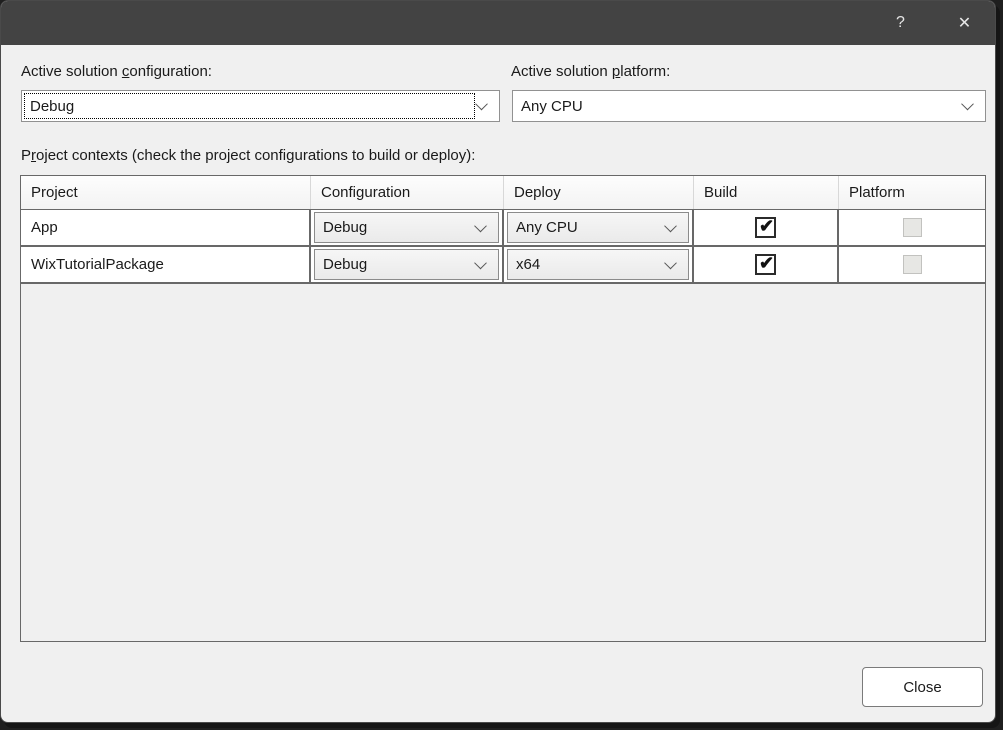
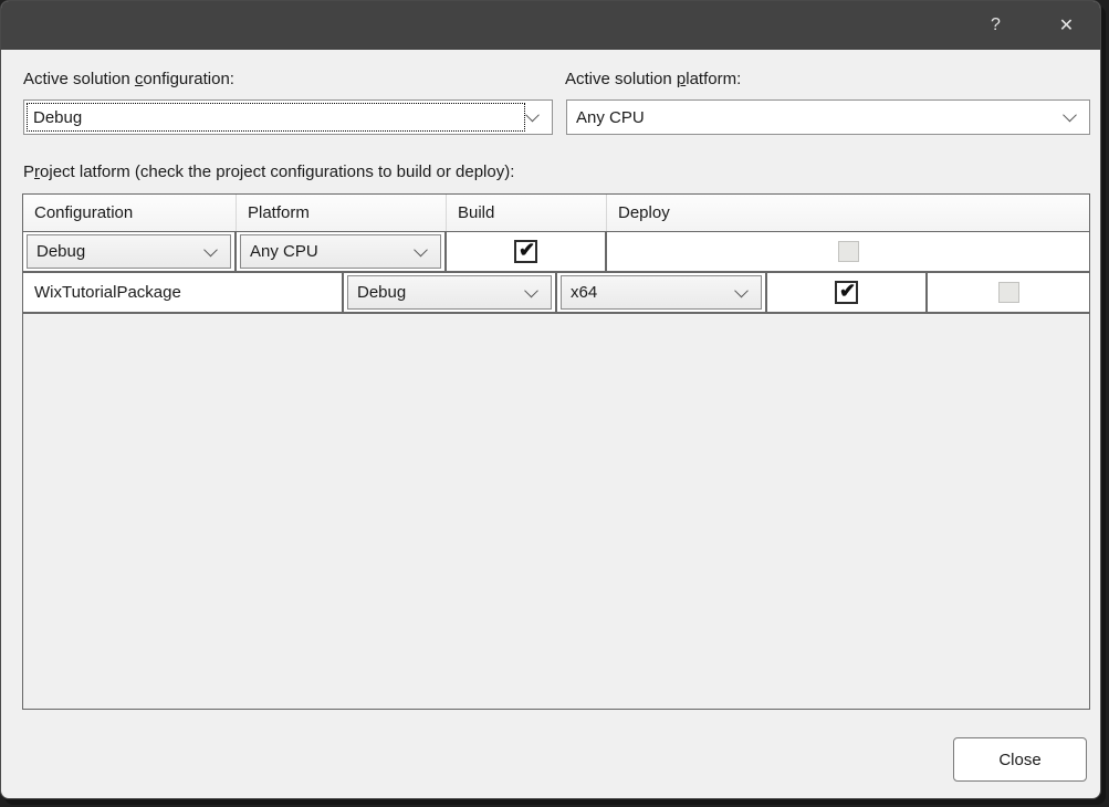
  ?
  ✕
  Active solution configuration:
  Debug
  Active solution platform:
  Any CPU
- Project contexts (check the project configurations to build or deploy):
+ Project latform (check the project configurations to build or deploy):
- Project
  Configuration
- Deploy
+ Platform
  Build
- Platform
+ Deploy
- App
  Debug
  Any CPU
  ✔
  WixTutorialPackage
  Debug
  x64
  ✔
  Close
